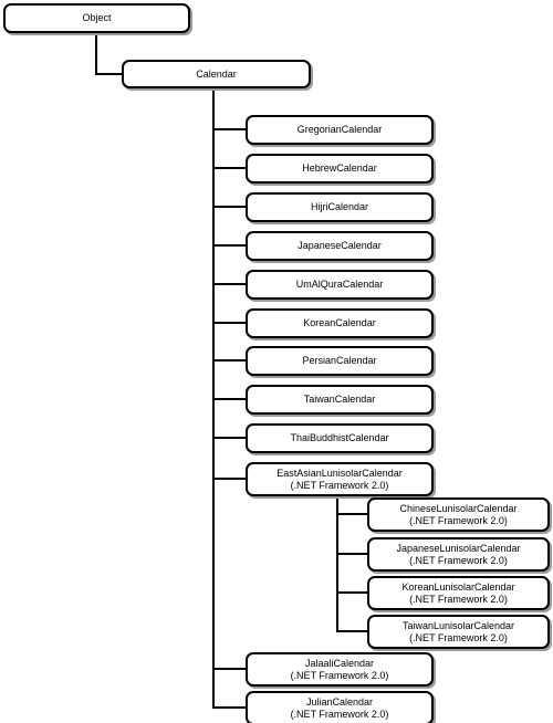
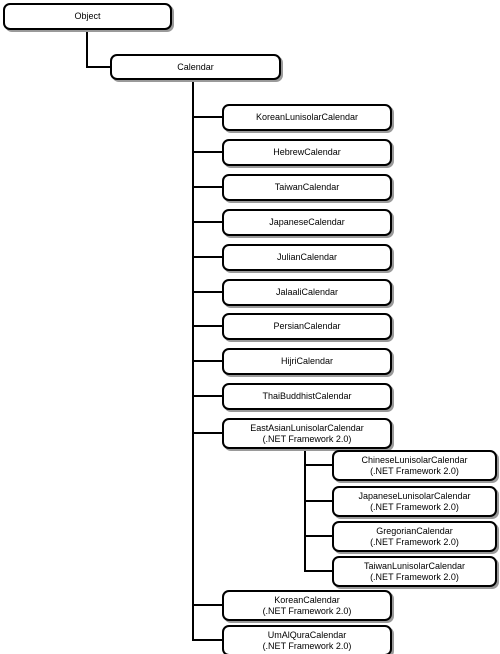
  Object
  Calendar
- GregorianCalendar
+ KoreanLunisolarCalendar
  HebrewCalendar
- HijriCalendar
+ TaiwanCalendar
  JapaneseCalendar
- UmAlQuraCalendar
+ JulianCalendar
- KoreanCalendar
+ JalaaliCalendar
  PersianCalendar
- TaiwanCalendar
+ HijriCalendar
  ThaiBuddhistCalendar
  EastAsianLunisolarCalendar
  (.NET Framework 2.0)
  ChineseLunisolarCalendar
  (.NET Framework 2.0)
  JapaneseLunisolarCalendar
  (.NET Framework 2.0)
- KoreanLunisolarCalendar
+ GregorianCalendar
  (.NET Framework 2.0)
  TaiwanLunisolarCalendar
  (.NET Framework 2.0)
- JalaaliCalendar
+ KoreanCalendar
  (.NET Framework 2.0)
- JulianCalendar
+ UmAlQuraCalendar
  (.NET Framework 2.0)
